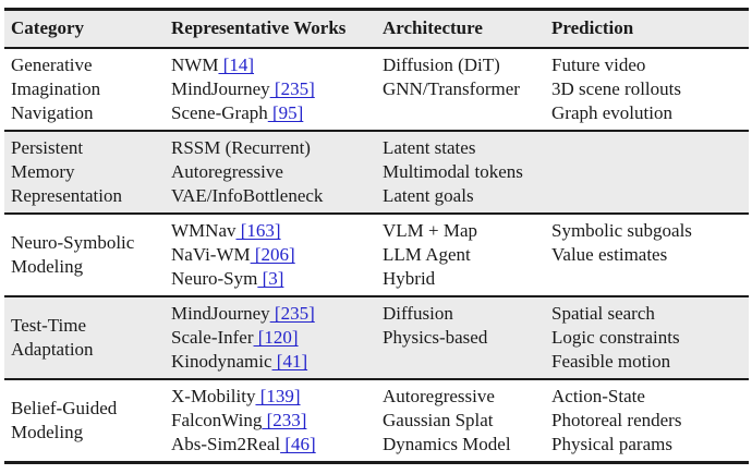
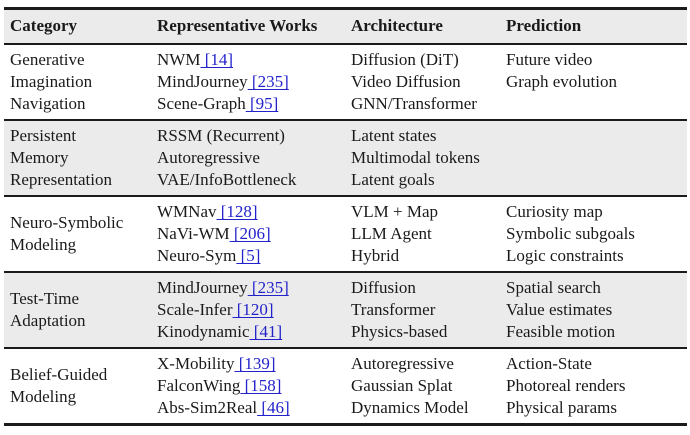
  Category
  Representative Works
  Architecture
  Prediction
  Generative
  Imagination
  Navigation
  NWM [14]
  MindJourney [235]
  Scene-Graph [95]
  Diffusion (DiT)
+ Video Diffusion
  GNN/Transformer
  Future video
- 3D scene rollouts
  Graph evolution
  Persistent
  Memory
  Representation
  RSSM (Recurrent)
  Autoregressive
  VAE/InfoBottleneck
  Latent states
  Multimodal tokens
  Latent goals
  Neuro-Symbolic
  Modeling
- WMNav [163]
+ WMNav [128]
  NaVi-WM [206]
- Neuro-Sym [3]
+ Neuro-Sym [5]
  VLM + Map
  LLM Agent
  Hybrid
+ Curiosity map
  Symbolic subgoals
- Value estimates
+ Logic constraints
  Test-Time
  Adaptation
  MindJourney [235]
  Scale-Infer [120]
  Kinodynamic [41]
  Diffusion
+ Transformer
  Physics-based
  Spatial search
- Logic constraints
+ Value estimates
  Feasible motion
  Belief-Guided
  Modeling
  X-Mobility [139]
- FalconWing [233]
+ FalconWing [158]
  Abs-Sim2Real [46]
  Autoregressive
  Gaussian Splat
  Dynamics Model
  Action-State
  Photoreal renders
  Physical params
